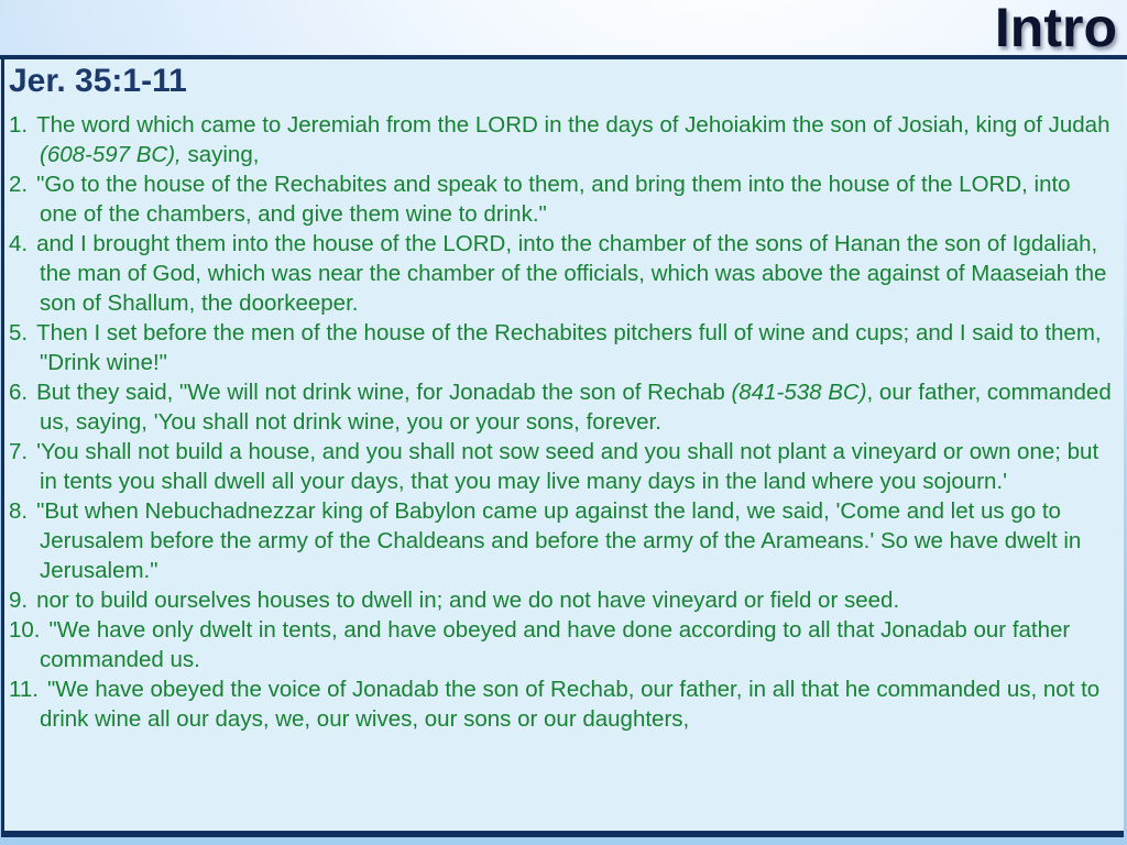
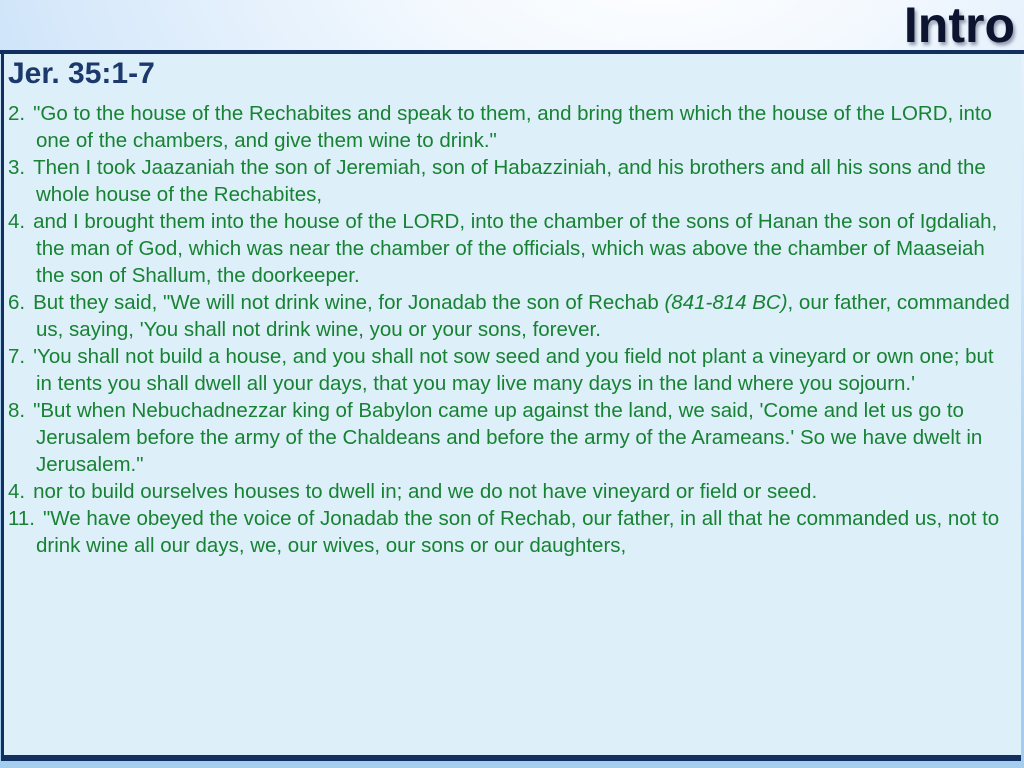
  Intro
- Jer. 35:1-11
+ Jer. 35:1-7
- 1. The word which came to Jeremiah from the LORD in the days of Jehoiakim the son of Josiah, king of Judah (608-597 BC), saying,
- 2. "Go to the house of the Rechabites and speak to them, and bring them into the house of the LORD, into one of the chambers, and give them wine to drink."
+ 2. "Go to the house of the Rechabites and speak to them, and bring them which the house of the LORD, into one of the chambers, and give them wine to drink."
+ 3. Then I took Jaazaniah the son of Jeremiah, son of Habazziniah, and his brothers and all his sons and the whole house of the Rechabites,
- 4. and I brought them into the house of the LORD, into the chamber of the sons of Hanan the son of Igdaliah, the man of God, which was near the chamber of the officials, which was above the against of Maaseiah the son of Shallum, the doorkeeper.
+ 4. and I brought them into the house of the LORD, into the chamber of the sons of Hanan the son of Igdaliah, the man of God, which was near the chamber of the officials, which was above the chamber of Maaseiah the son of Shallum, the doorkeeper.
- 5. Then I set before the men of the house of the Rechabites pitchers full of wine and cups; and I said to them, "Drink wine!"
- 6. But they said, "We will not drink wine, for Jonadab the son of Rechab (841-538 BC), our father, commanded us, saying, 'You shall not drink wine, you or your sons, forever.
+ 6. But they said, "We will not drink wine, for Jonadab the son of Rechab (841-814 BC), our father, commanded us, saying, 'You shall not drink wine, you or your sons, forever.
- 7. 'You shall not build a house, and you shall not sow seed and you shall not plant a vineyard or own one; but in tents you shall dwell all your days, that you may live many days in the land where you sojourn.'
+ 7. 'You shall not build a house, and you shall not sow seed and you field not plant a vineyard or own one; but in tents you shall dwell all your days, that you may live many days in the land where you sojourn.'
  8. "But when Nebuchadnezzar king of Babylon came up against the land, we said, 'Come and let us go to Jerusalem before the army of the Chaldeans and before the army of the Arameans.' So we have dwelt in Jerusalem."
- 9. nor to build ourselves houses to dwell in; and we do not have vineyard or field or seed.
+ 4. nor to build ourselves houses to dwell in; and we do not have vineyard or field or seed.
- 10. "We have only dwelt in tents, and have obeyed and have done according to all that Jonadab our father commanded us.
  11. "We have obeyed the voice of Jonadab the son of Rechab, our father, in all that he commanded us, not to drink wine all our days, we, our wives, our sons or our daughters,
